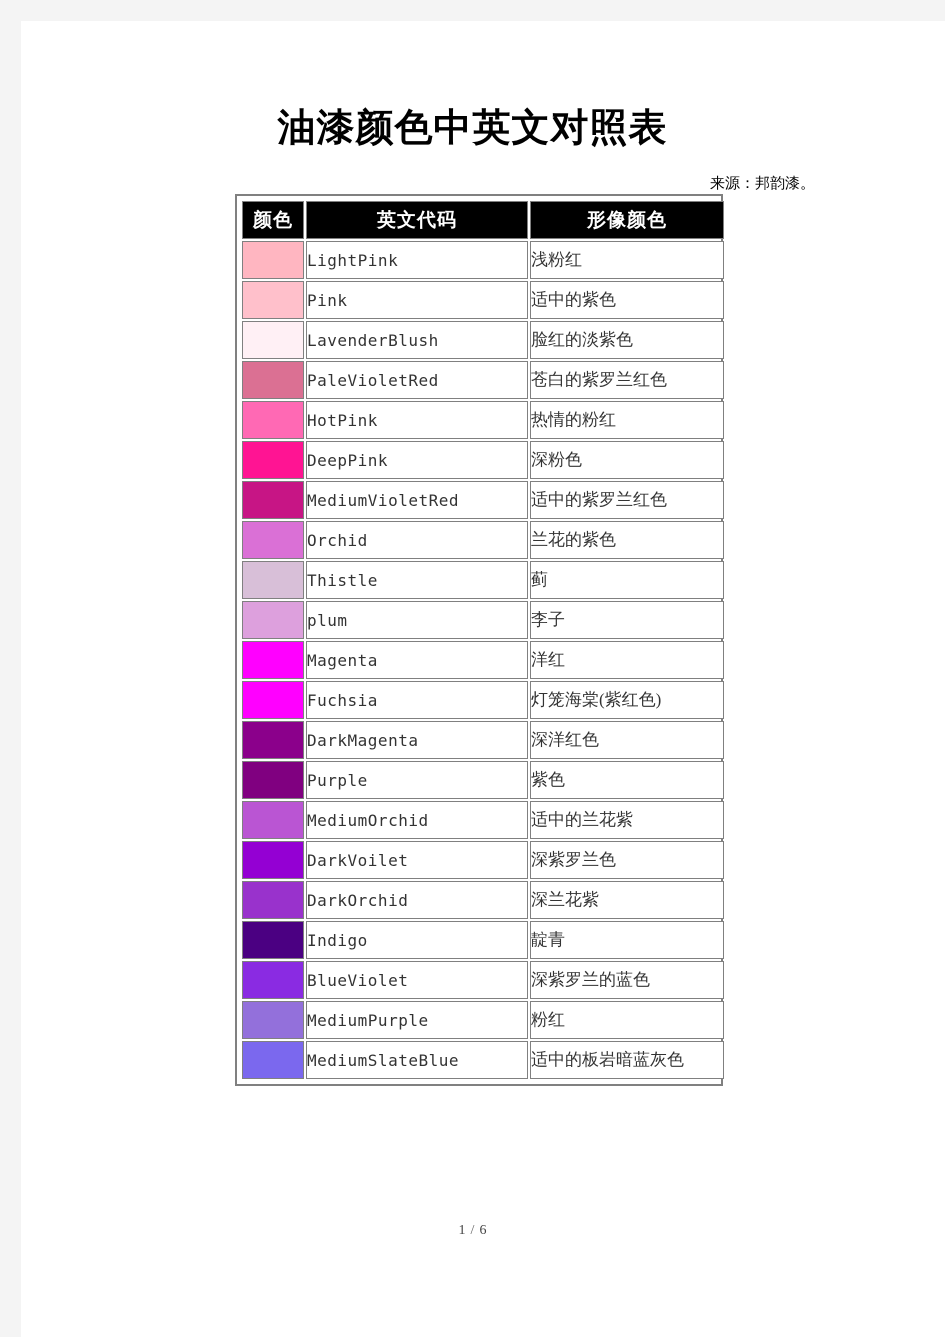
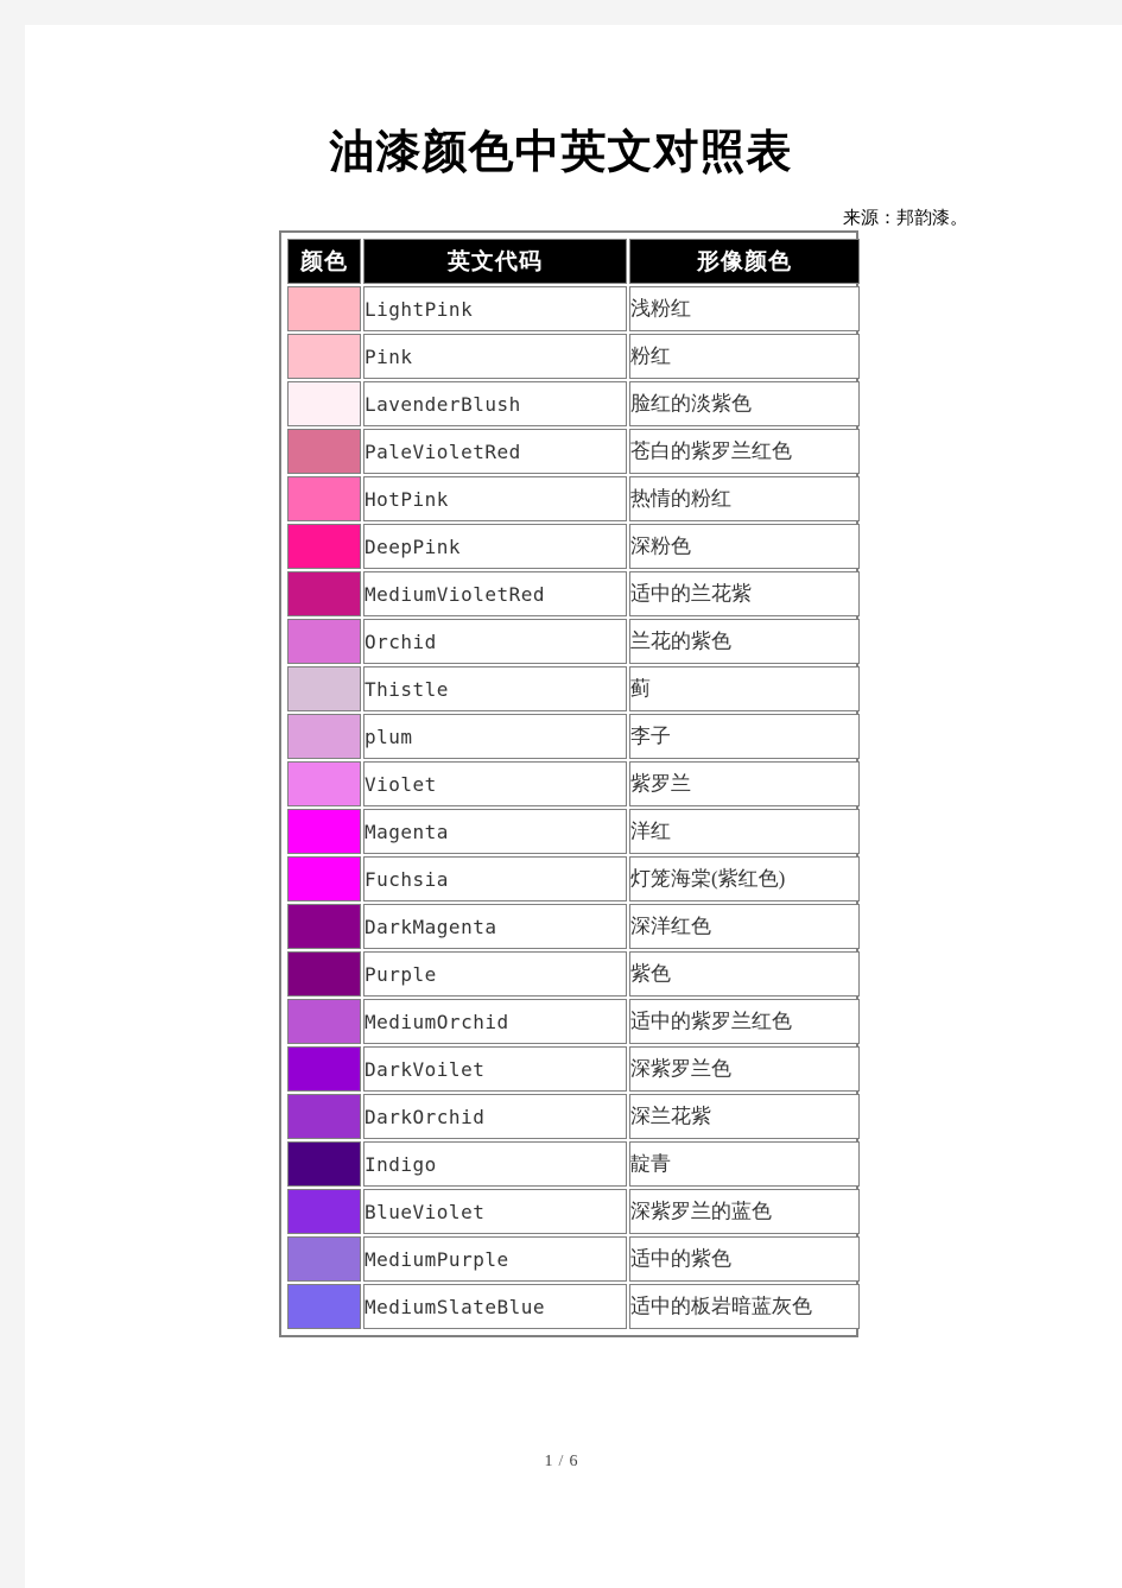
  油漆颜色中英文对照表
  来源：邦韵漆。
  颜色	英文代码	形像颜色
  	LightPink	浅粉红
- 	Pink	适中的紫色
+ 	Pink	粉红
  	LavenderBlush	脸红的淡紫色
  	PaleVioletRed	苍白的紫罗兰红色
  	HotPink	热情的粉红
  	DeepPink	深粉色
- 	MediumVioletRed	适中的紫罗兰红色
+ 	MediumVioletRed	适中的兰花紫
  	Orchid	兰花的紫色
  	Thistle	蓟
  	plum	李子
+ 	Violet	紫罗兰
  	Magenta	洋红
  	Fuchsia	灯笼海棠(紫红色)
  	DarkMagenta	深洋红色
  	Purple	紫色
- 	MediumOrchid	适中的兰花紫
+ 	MediumOrchid	适中的紫罗兰红色
  	DarkVoilet	深紫罗兰色
  	DarkOrchid	深兰花紫
  	Indigo	靛青
  	BlueViolet	深紫罗兰的蓝色
- 	MediumPurple	粉红
+ 	MediumPurple	适中的紫色
  	MediumSlateBlue	适中的板岩暗蓝灰色
  1 / 6
